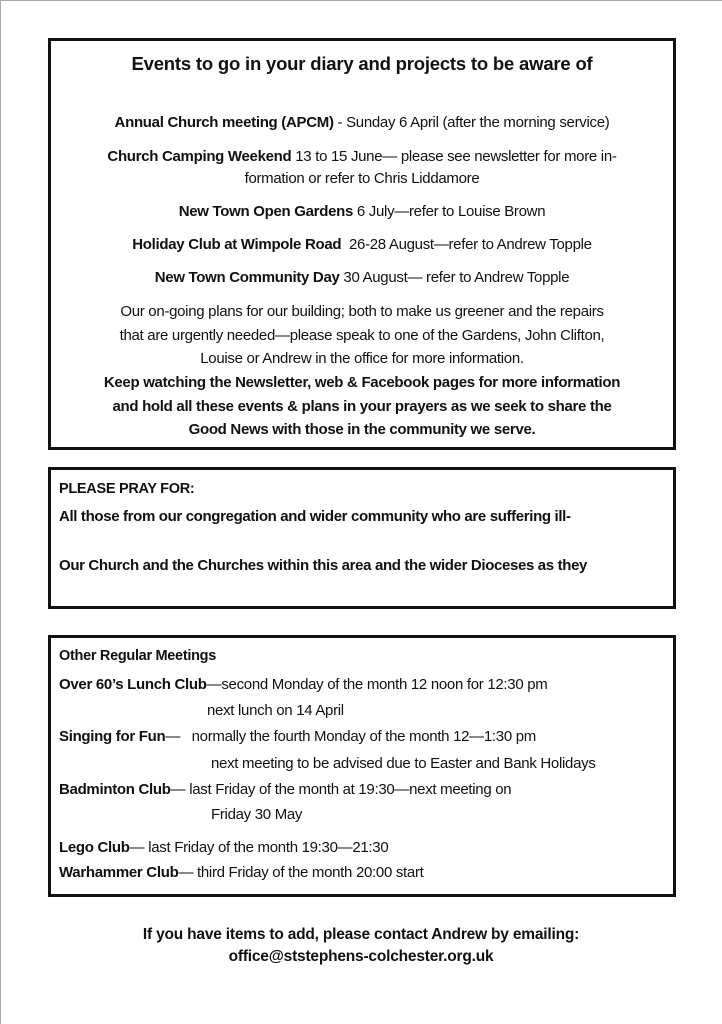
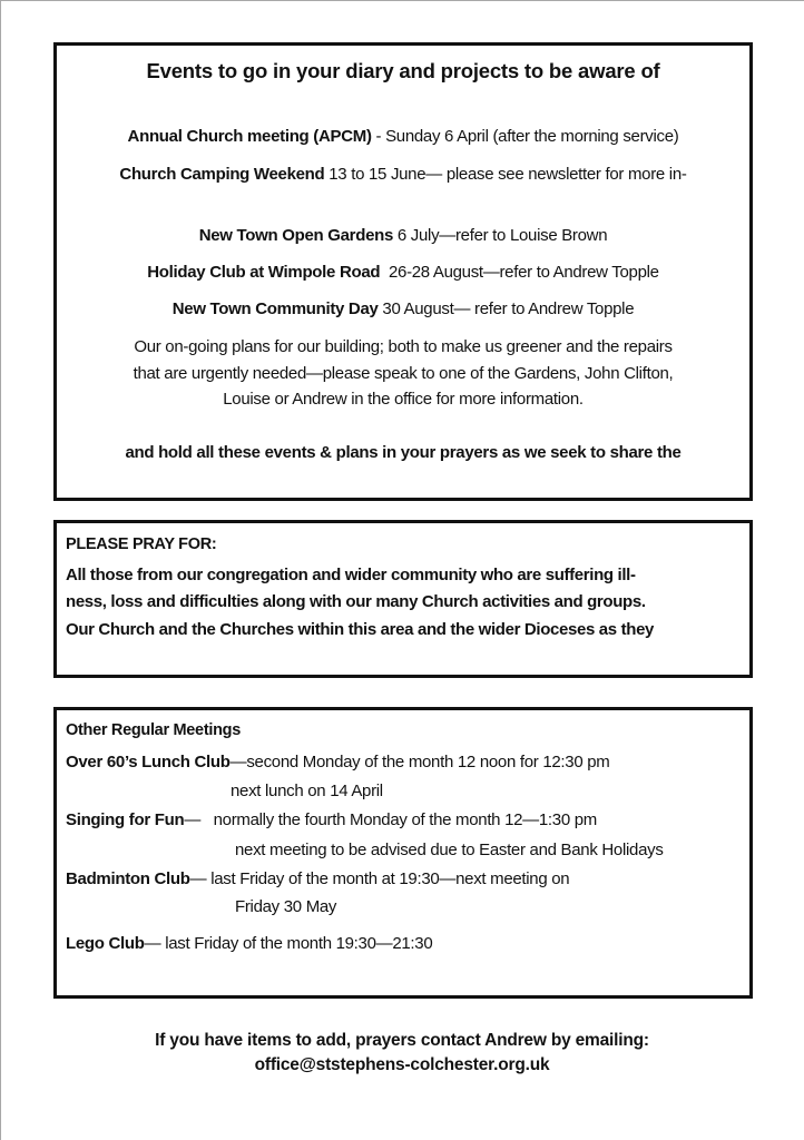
  Events to go in your diary and projects to be aware of
  Annual Church meeting (APCM) - Sunday 6 April (after the morning service)
  Church Camping Weekend 13 to 15 June— please see newsletter for more in-
- formation or refer to Chris Liddamore
  New Town Open Gardens 6 July—refer to Louise Brown
  Holiday Club at Wimpole Road 26-28 August—refer to Andrew Topple
  New Town Community Day 30 August— refer to Andrew Topple
  Our on-going plans for our building; both to make us greener and the repairs
  that are urgently needed—please speak to one of the Gardens, John Clifton,
  Louise or Andrew in the office for more information.
- Keep watching the Newsletter, web & Facebook pages for more information
  and hold all these events & plans in your prayers as we seek to share the
- Good News with those in the community we serve.
  PLEASE PRAY FOR:
  All those from our congregation and wider community who are suffering ill-
+ ness, loss and difficulties along with our many Church activities and groups.
  Our Church and the Churches within this area and the wider Dioceses as they
  Other Regular Meetings
  Over 60’s Lunch Club—second Monday of the month 12 noon for 12:30 pm
  next lunch on 14 April
  Singing for Fun— normally the fourth Monday of the month 12—1:30 pm
  next meeting to be advised due to Easter and Bank Holidays
  Badminton Club— last Friday of the month at 19:30—next meeting on
  Friday 30 May
  Lego Club— last Friday of the month 19:30—21:30
- Warhammer Club— third Friday of the month 20:00 start
- If you have items to add, please contact Andrew by emailing:
+ If you have items to add, prayers contact Andrew by emailing:
  office@ststephens-colchester.org.uk
